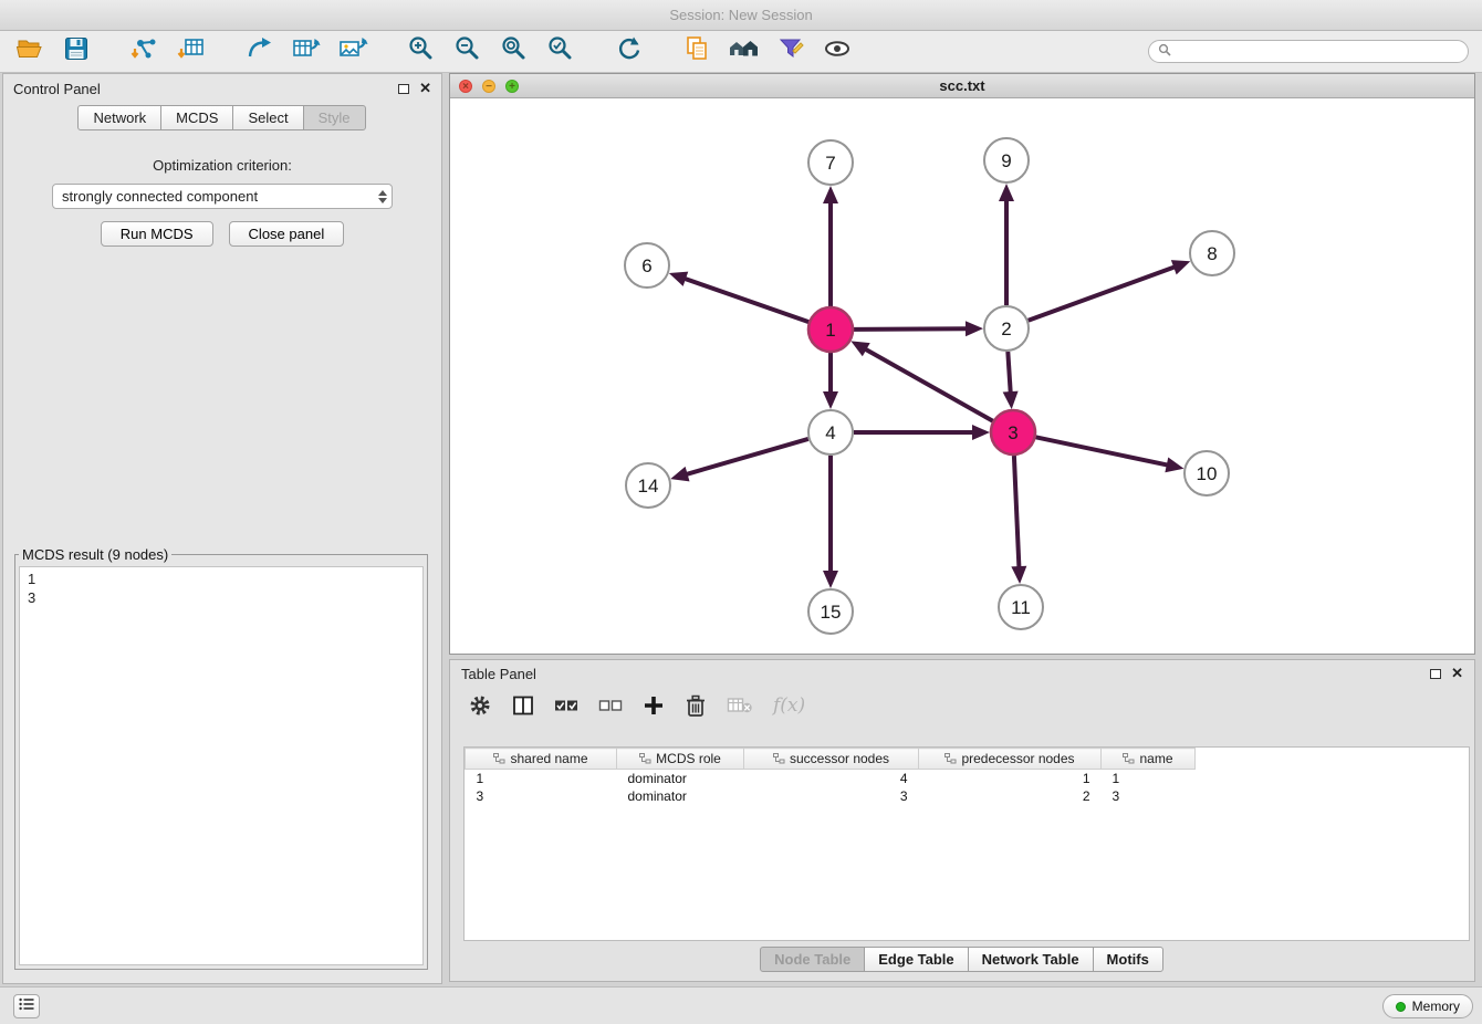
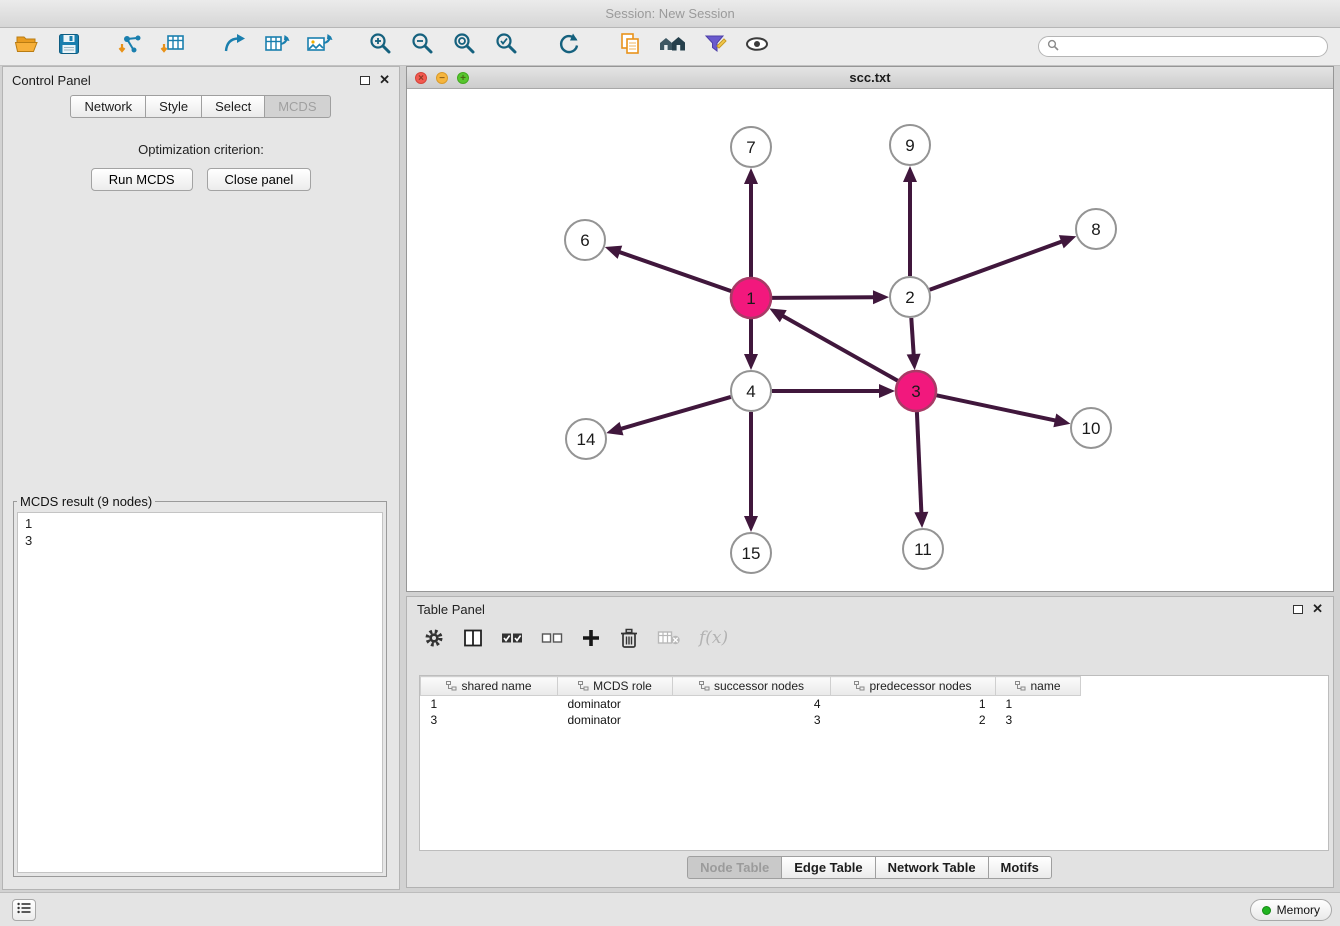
  Session: New Session
  Control Panel
  ✕
  Network
- MCDS
+ Style
  Select
- Style
+ MCDS
  Optimization criterion:
- strongly connected component
  Run MCDS
  Close panel
  MCDS result (9 nodes)
  1
  3
  ×
  −
  +
  scc.txt
  7
  9
  6
  8
  1
  2
  4
  3
  14
  10
  15
  11
  Table Panel
  ✕
  f(x)
  shared name	MCDS role	successor nodes	predecessor nodes	name
  1	dominator	4	1	1
  3	dominator	3	2	3
  Node Table
  Edge Table
  Network Table
  Motifs
  Memory
